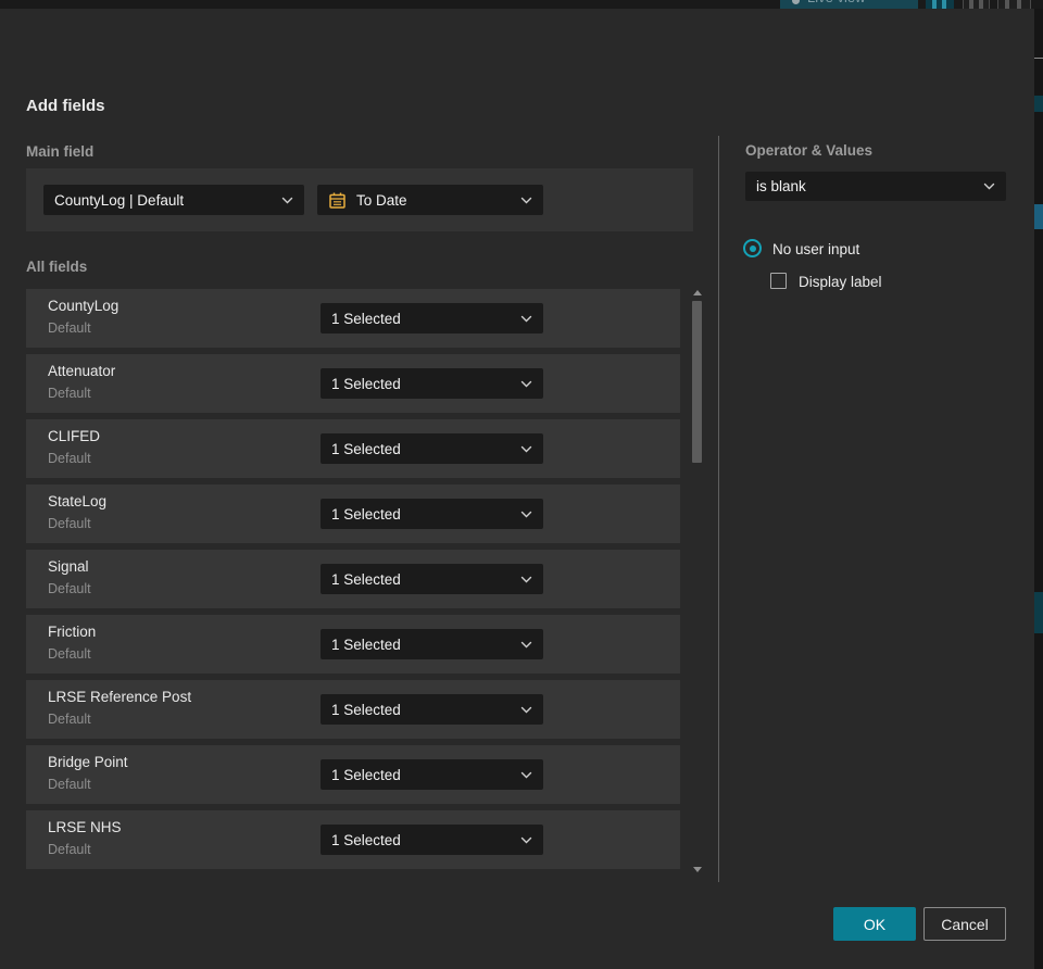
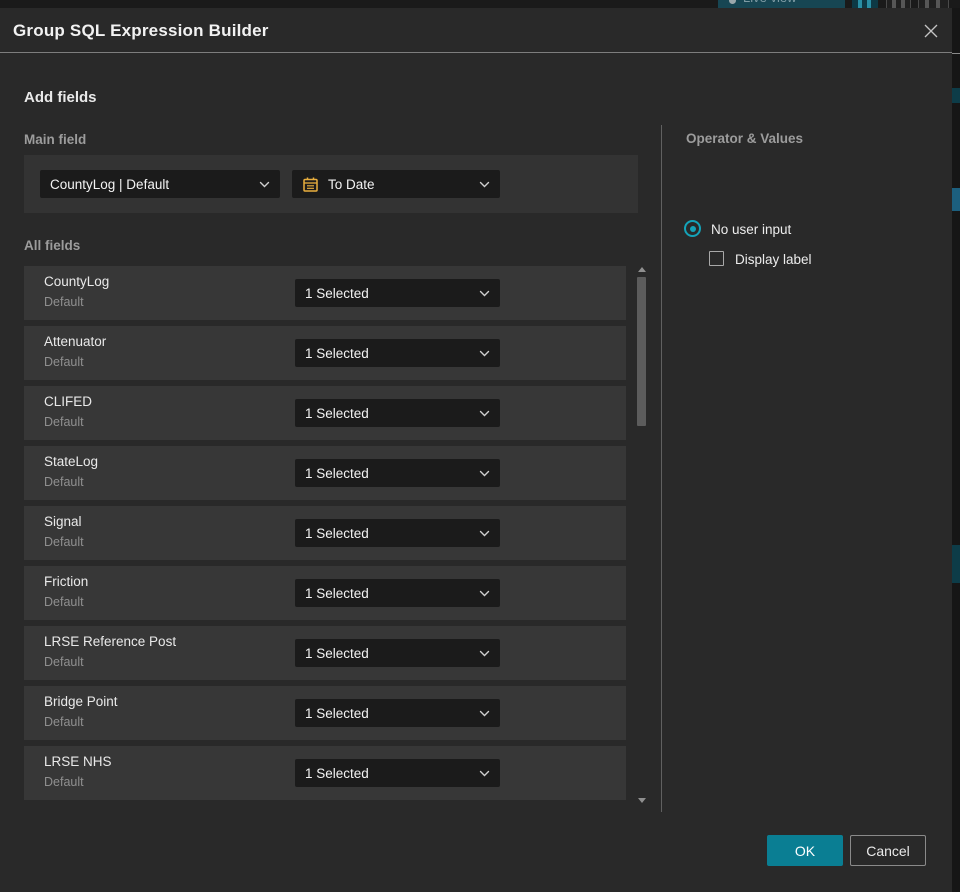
+ Group SQL Expression Builder
  Add fields
  Main field
  CountyLog | Default
  To Date
  All fields
  CountyLog
  Default
  1 Selected
  Attenuator
  Default
  1 Selected
  CLIFED
  Default
  1 Selected
  StateLog
  Default
  1 Selected
  Signal
  Default
  1 Selected
  Friction
  Default
  1 Selected
  LRSE Reference Post
  Default
  1 Selected
  Bridge Point
  Default
  1 Selected
  LRSE NHS
  Default
  1 Selected
  Operator & Values
- is blank
  No user input
  Display label
  OK
  Cancel
